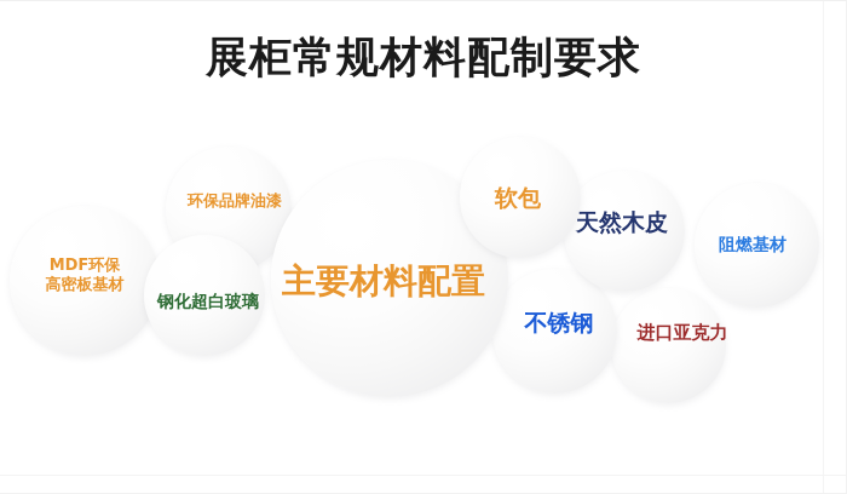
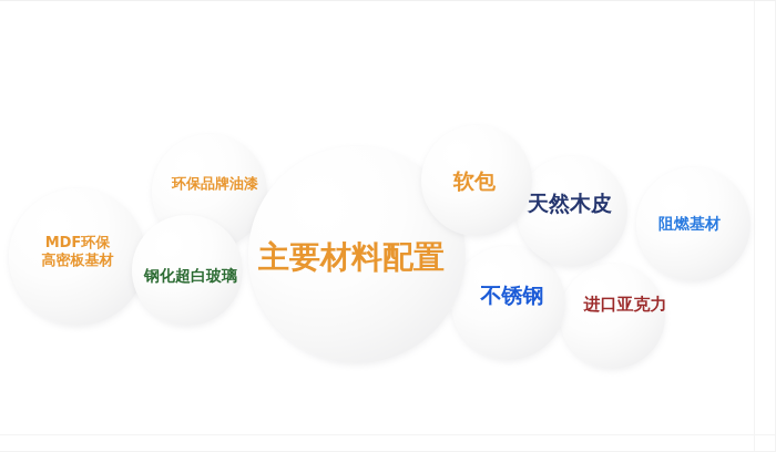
- 展柜常规材料配制要求
  MDF环保
  高密板基材
  环保品牌油漆
  钢化超白玻璃
  主要材料配置
  软包
  天然木皮
  阻燃基材
  不锈钢
  进口亚克力
